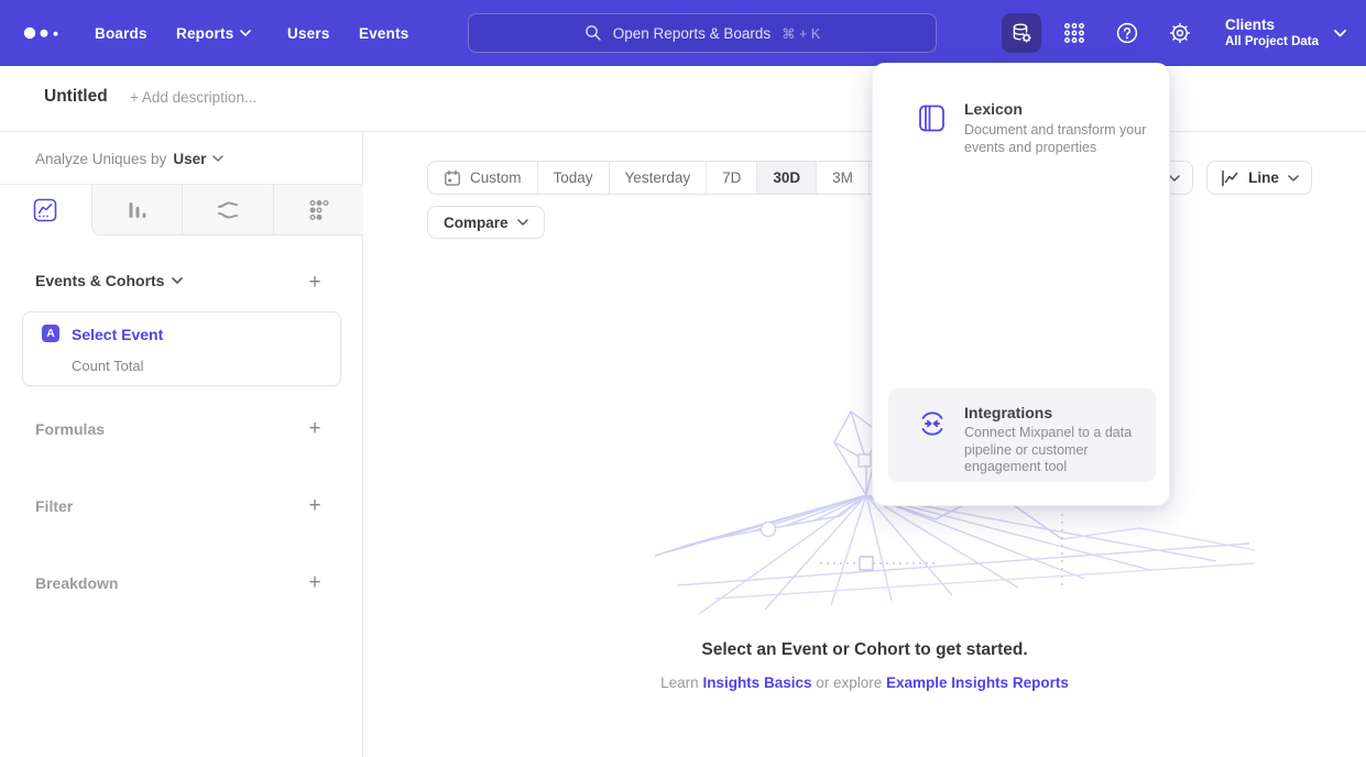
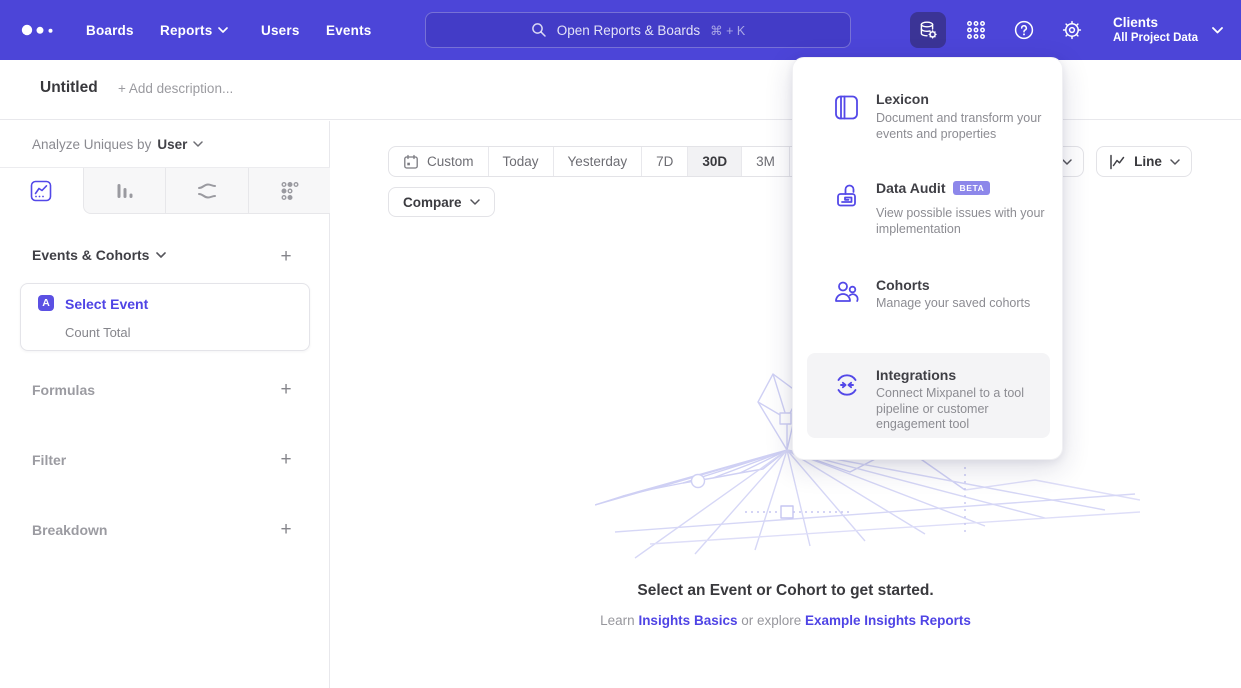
  Boards
  Reports
  Users
  Events
  Open Reports & Boards
  ⌘ + K
  Clients
  All Project Data
  Untitled
  + Add description...
  Analyze Uniques by
  User
  Events & Cohorts
  +
  A
  Select Event
  Count Total
  Formulas
  +
  Filter
  +
  Breakdown
  +
  Custom
  Today
  Yesterday
  7D
  30D
  3M
  Compare
  Line
  Select an Event or Cohort to get started.
  Learn Insights Basics or explore Example Insights Reports
  Lexicon
  Document and transform your events and properties
+ Data Audit
+ BETA
+ View possible issues with your implementation
+ Cohorts
+ Manage your saved cohorts
  Integrations
- Connect Mixpanel to a data pipeline or customer engagement tool
+ Connect Mixpanel to a tool pipeline or customer engagement tool
